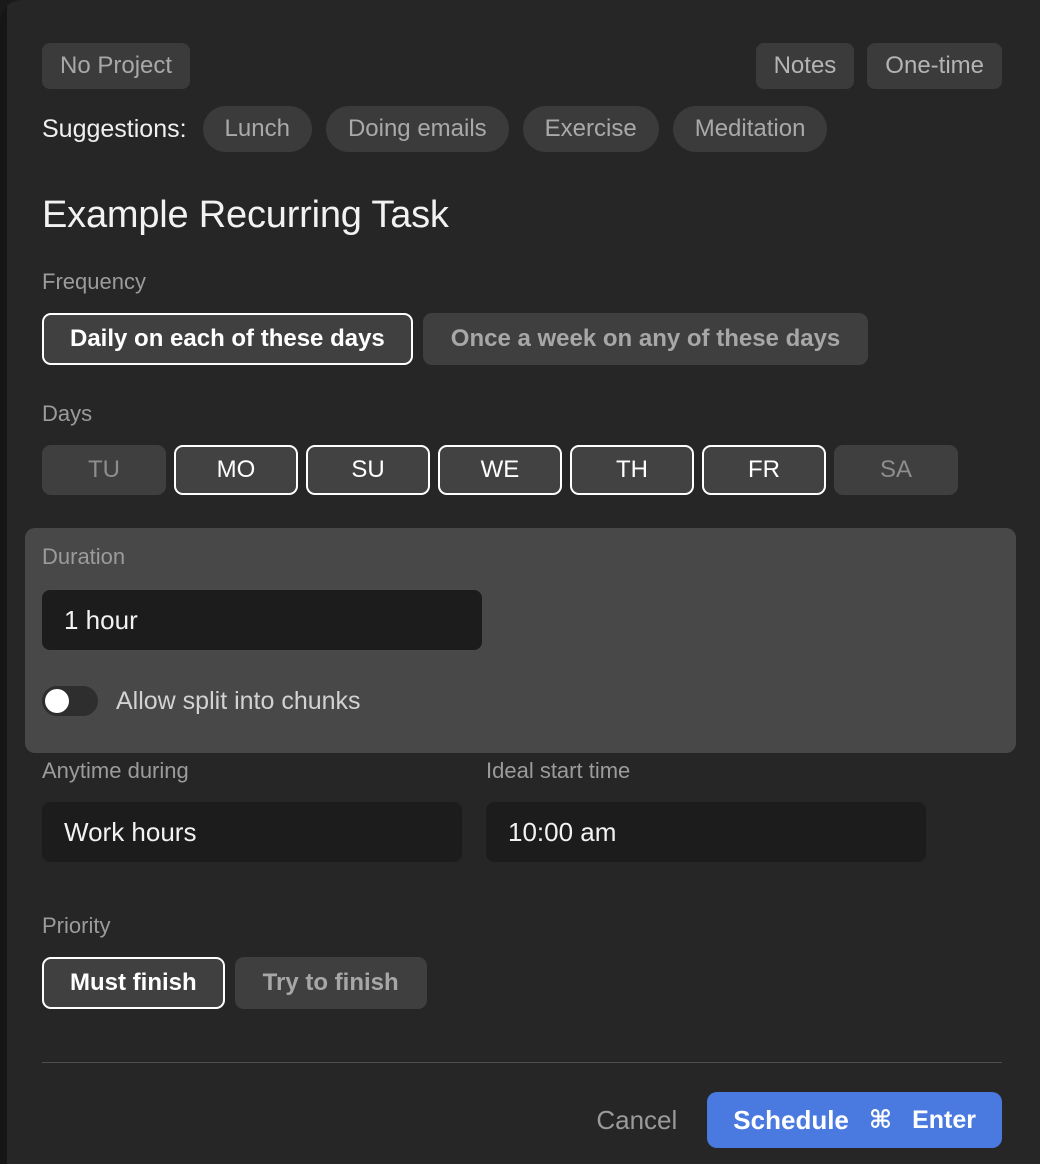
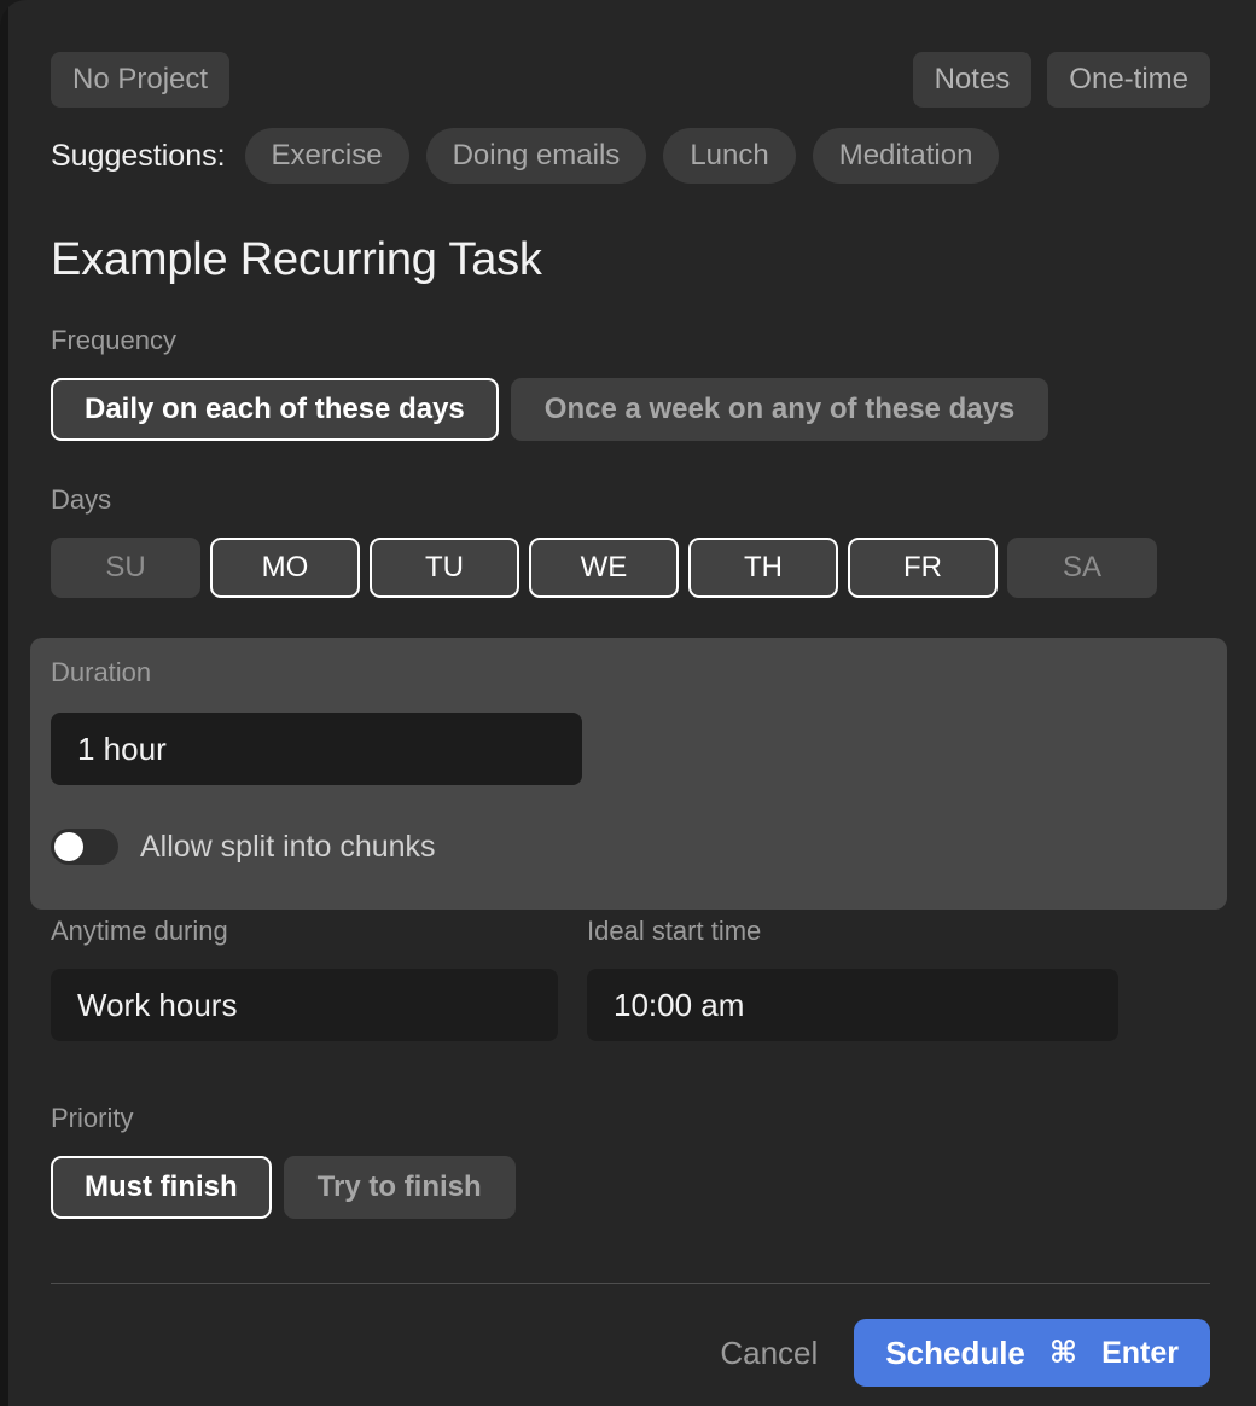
  No Project
  Notes
  One-time
  Suggestions:
- Lunch
+ Exercise
  Doing emails
- Exercise
+ Lunch
  Meditation
  Example Recurring Task
  Frequency
  Daily on each of these days
  Once a week on any of these days
  Days
- TU
+ SU
  MO
- SU
+ TU
  WE
  TH
  FR
  SA
  Duration
  1 hour
  Allow split into chunks
  Anytime during
  Work hours
  Ideal start time
  10:00 am
  Priority
  Must finish
  Try to finish
  Cancel
  Schedule
  ⌘
  Enter
